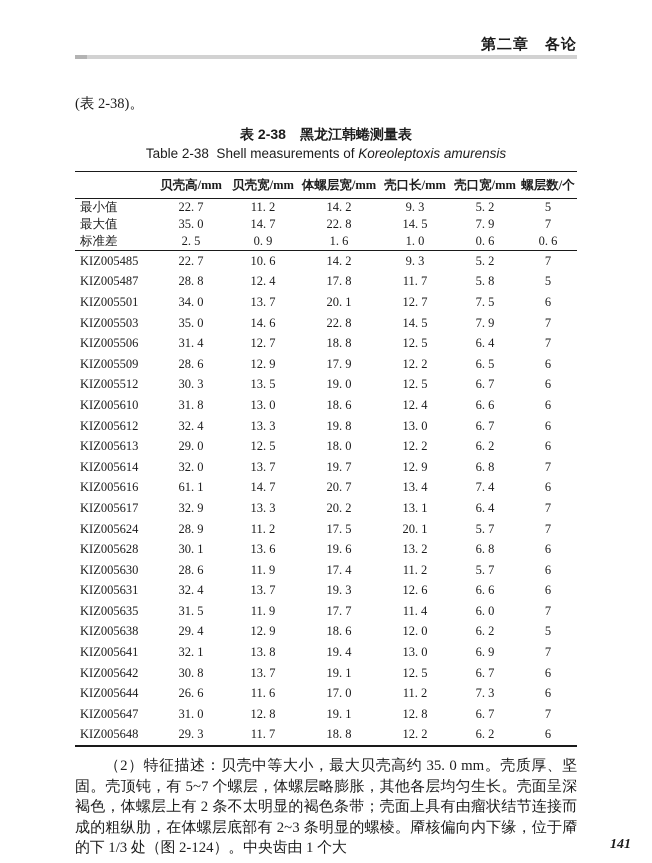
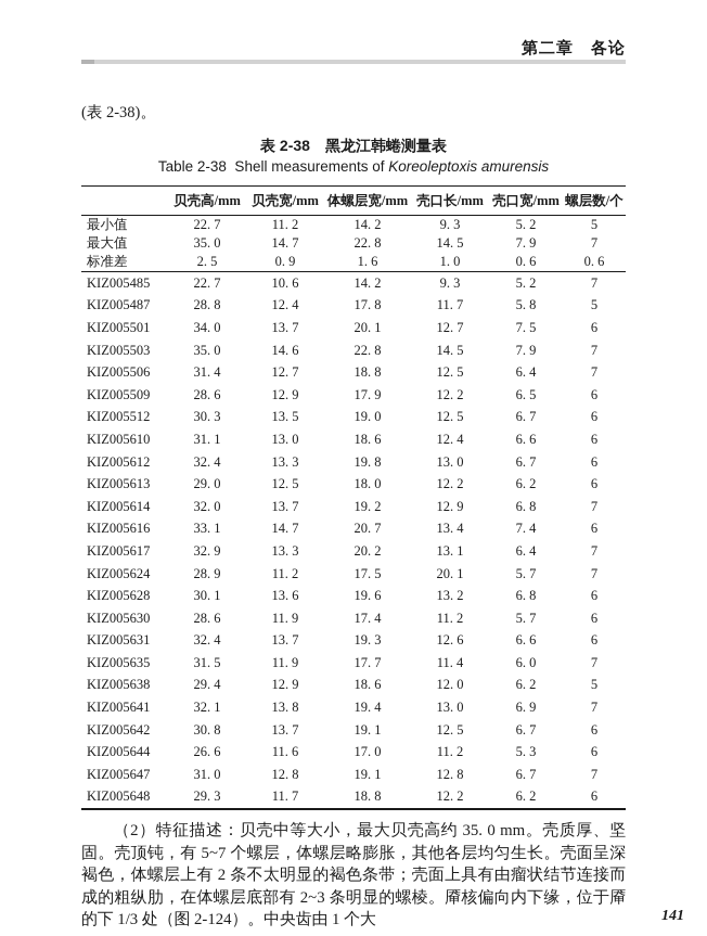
  第二章 各论
  (表 2-38)。
  表 2-38 黑龙江韩蜷测量表
  Table 2-38 Shell measurements of Koreoleptoxis amurensis
  	贝壳高/mm	贝壳宽/mm	体螺层宽/mm	壳口长/mm	壳口宽/mm	螺层数/个
  最小值	22. 7	11. 2	14. 2	9. 3	5. 2	5
  最大值	35. 0	14. 7	22. 8	14. 5	7. 9	7
  标准差	2. 5	0. 9	1. 6	1. 0	0. 6	0. 6
  KIZ005485	22. 7	10. 6	14. 2	9. 3	5. 2	7
  KIZ005487	28. 8	12. 4	17. 8	11. 7	5. 8	5
  KIZ005501	34. 0	13. 7	20. 1	12. 7	7. 5	6
  KIZ005503	35. 0	14. 6	22. 8	14. 5	7. 9	7
  KIZ005506	31. 4	12. 7	18. 8	12. 5	6. 4	7
  KIZ005509	28. 6	12. 9	17. 9	12. 2	6. 5	6
  KIZ005512	30. 3	13. 5	19. 0	12. 5	6. 7	6
- KIZ005610	31. 8	13. 0	18. 6	12. 4	6. 6	6
+ KIZ005610	31. 1	13. 0	18. 6	12. 4	6. 6	6
  KIZ005612	32. 4	13. 3	19. 8	13. 0	6. 7	6
  KIZ005613	29. 0	12. 5	18. 0	12. 2	6. 2	6
- KIZ005614	32. 0	13. 7	19. 7	12. 9	6. 8	7
+ KIZ005614	32. 0	13. 7	19. 2	12. 9	6. 8	7
- KIZ005616	61. 1	14. 7	20. 7	13. 4	7. 4	6
+ KIZ005616	33. 1	14. 7	20. 7	13. 4	7. 4	6
  KIZ005617	32. 9	13. 3	20. 2	13. 1	6. 4	7
  KIZ005624	28. 9	11. 2	17. 5	20. 1	5. 7	7
  KIZ005628	30. 1	13. 6	19. 6	13. 2	6. 8	6
  KIZ005630	28. 6	11. 9	17. 4	11. 2	5. 7	6
  KIZ005631	32. 4	13. 7	19. 3	12. 6	6. 6	6
  KIZ005635	31. 5	11. 9	17. 7	11. 4	6. 0	7
  KIZ005638	29. 4	12. 9	18. 6	12. 0	6. 2	5
  KIZ005641	32. 1	13. 8	19. 4	13. 0	6. 9	7
  KIZ005642	30. 8	13. 7	19. 1	12. 5	6. 7	6
- KIZ005644	26. 6	11. 6	17. 0	11. 2	7. 3	6
+ KIZ005644	26. 6	11. 6	17. 0	11. 2	5. 3	6
  KIZ005647	31. 0	12. 8	19. 1	12. 8	6. 7	7
  KIZ005648	29. 3	11. 7	18. 8	12. 2	6. 2	6
  （2）特征描述：贝壳中等大小，最大贝壳高约 35. 0 mm。壳质厚、坚固。壳顶钝，有 5~7 个螺层，体螺层略膨胀，其他各层均匀生长。壳面呈深褐色，体螺层上有 2 条不太明显的褐色条带；壳面上具有由瘤状结节连接而成的粗纵肋，在体螺层底部有 2~3 条明显的螺棱。厣核偏向内下缘，位于厣的下 1/3 处（图 2-124）。中央齿由 1 个大
  141
